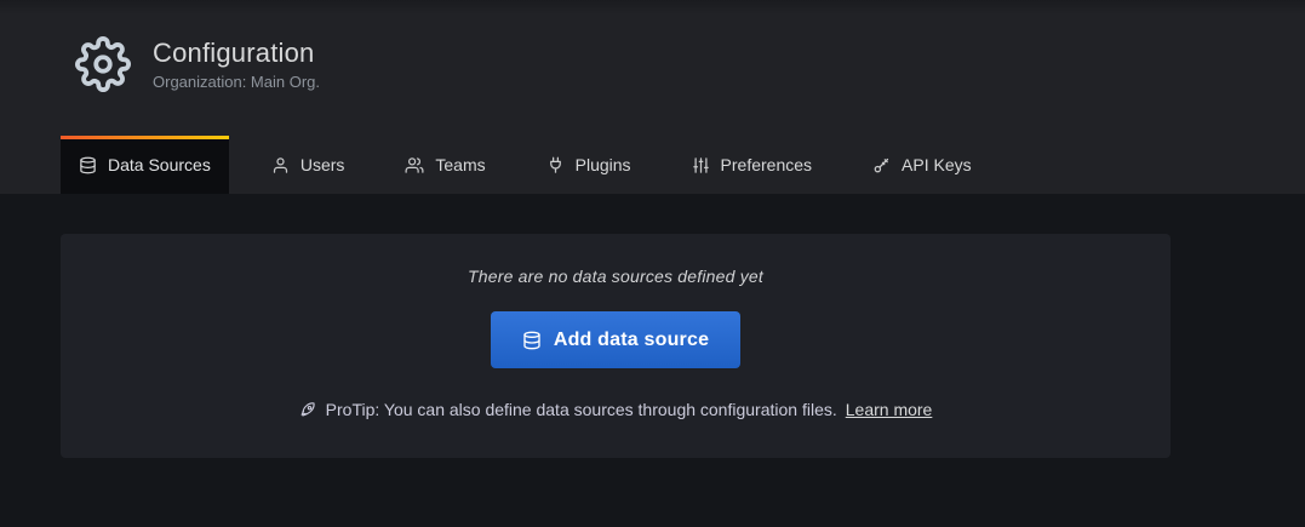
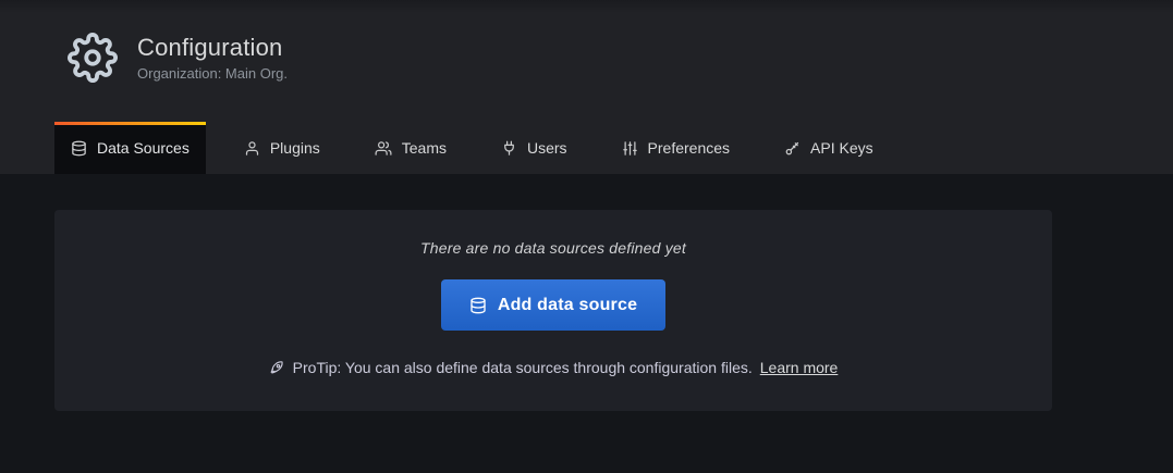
  Configuration
  Organization: Main Org.
  Data Sources
- Users
+ Plugins
  Teams
- Plugins
+ Users
  Preferences
  API Keys
  There are no data sources defined yet
  Add data source
  ProTip: You can also define data sources through configuration files.
  Learn more
